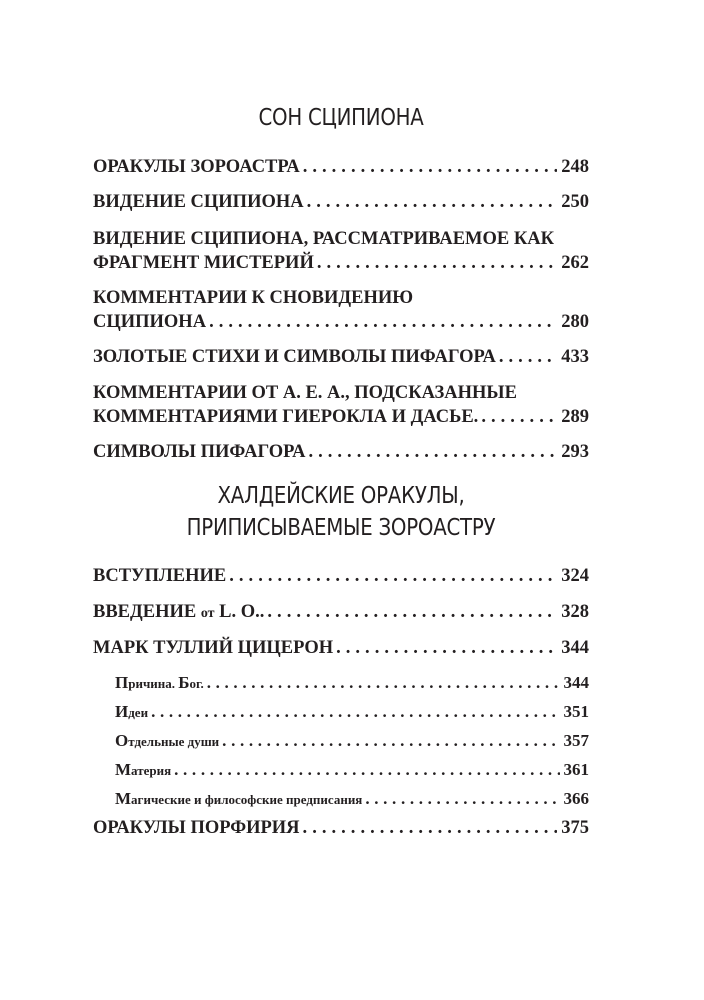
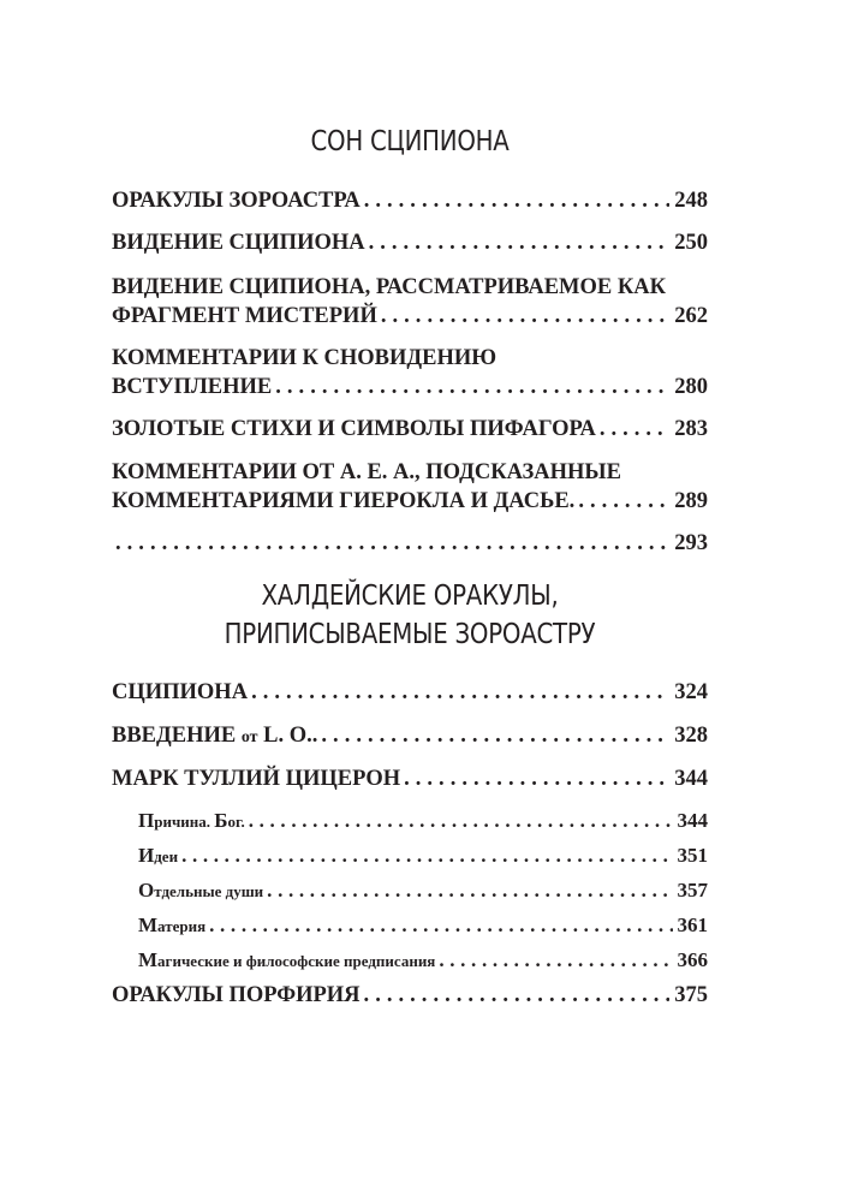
  СОН СЦИПИОНА
  ОРАКУЛЫ ЗОРОАСТРА
  248
  ВИДЕНИЕ СЦИПИОНА
  250
  ВИДЕНИЕ СЦИПИОНА, РАССМАТРИВАЕМОЕ КАК
  ФРАГМЕНТ МИСТЕРИЙ
  262
  КОММЕНТАРИИ К СНОВИДЕНИЮ
- СЦИПИОНА
+ ВСТУПЛЕНИЕ
  280
  ЗОЛОТЫЕ СТИХИ И СИМВОЛЫ ПИФАГОРА
- 433
+ 283
  КОММЕНТАРИИ ОТ А. Е. А., ПОДСКАЗАННЫЕ
  КОММЕНТАРИЯМИ ГИЕРОКЛА И ДАСЬЕ.
  289
- СИМВОЛЫ ПИФАГОРА
  293
  ХАЛДЕЙСКИЕ ОРАКУЛЫ,
  ПРИПИСЫВАЕМЫЕ ЗОРОАСТРУ
- ВСТУПЛЕНИЕ
+ СЦИПИОНА
  324
  ВВЕДЕНИЕ от L. O..
  328
  МАРК ТУЛЛИЙ ЦИЦЕРОН
  344
  Причина. Бог.
  344
  Идеи
  351
  Отдельные души
  357
  Материя
  361
  Магические и философские предписания
  366
  ОРАКУЛЫ ПОРФИРИЯ
  375
